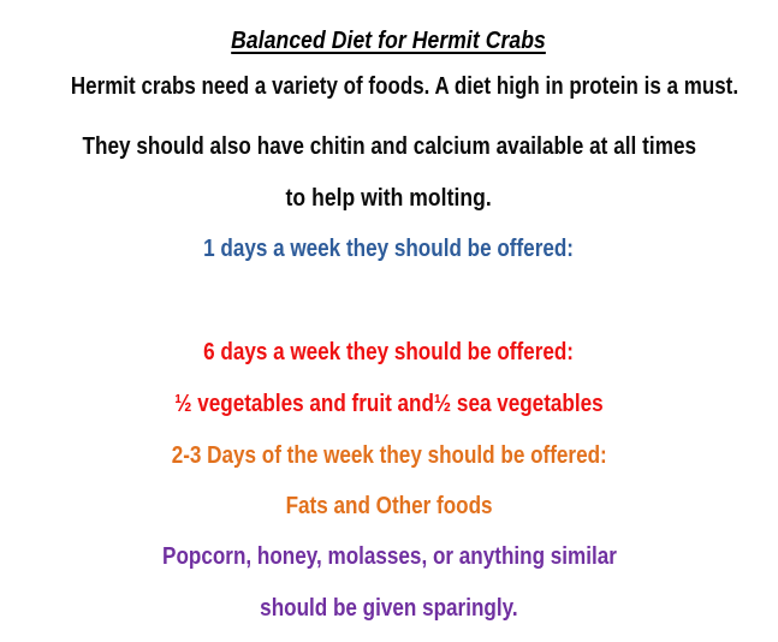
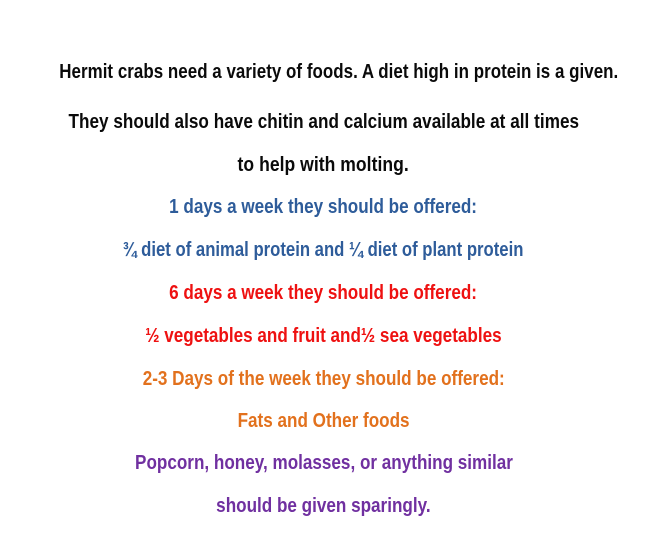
- Balanced Diet for Hermit Crabs
- Hermit crabs need a variety of foods. A diet high in protein is a must.
+ Hermit crabs need a variety of foods. A diet high in protein is a given.
  They should also have chitin and calcium available at all times
  to help with molting.
  1 days a week they should be offered:
+ ¾ diet of animal protein and ¼ diet of plant protein
  6 days a week they should be offered:
  ½ vegetables and fruit and½ sea vegetables
  2-3 Days of the week they should be offered:
  Fats and Other foods
  Popcorn, honey, molasses, or anything similar
  should be given sparingly.
